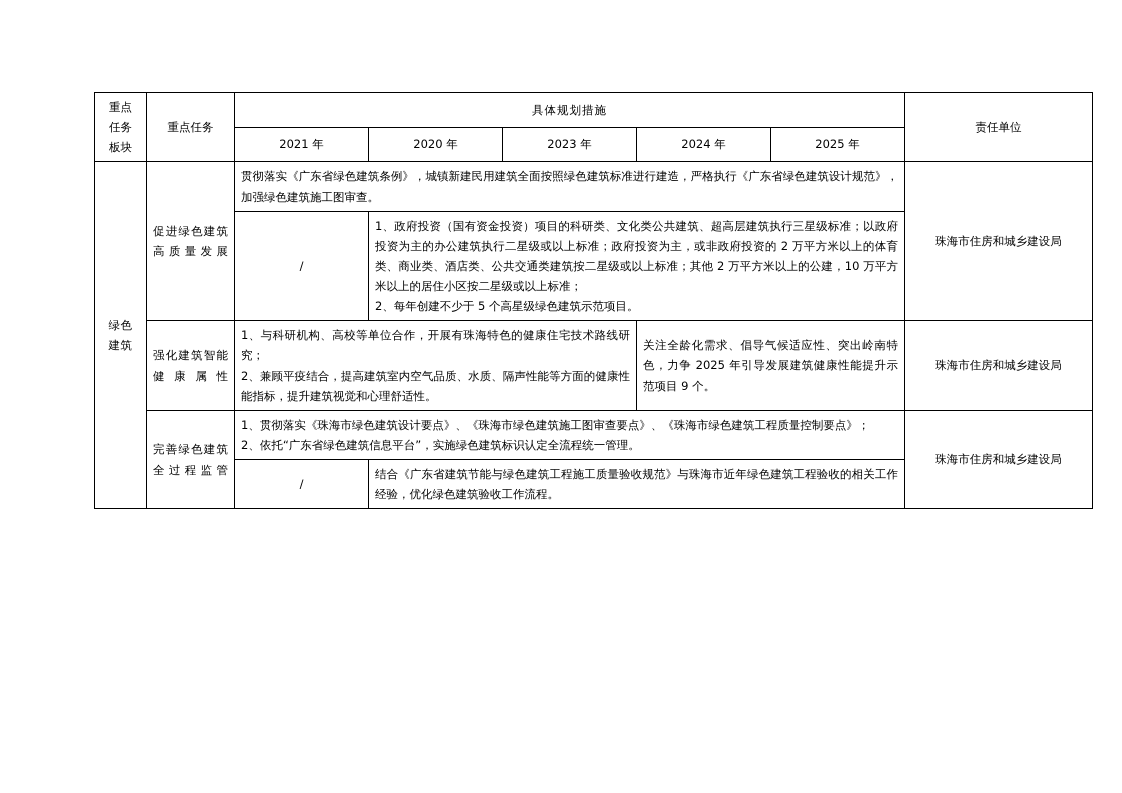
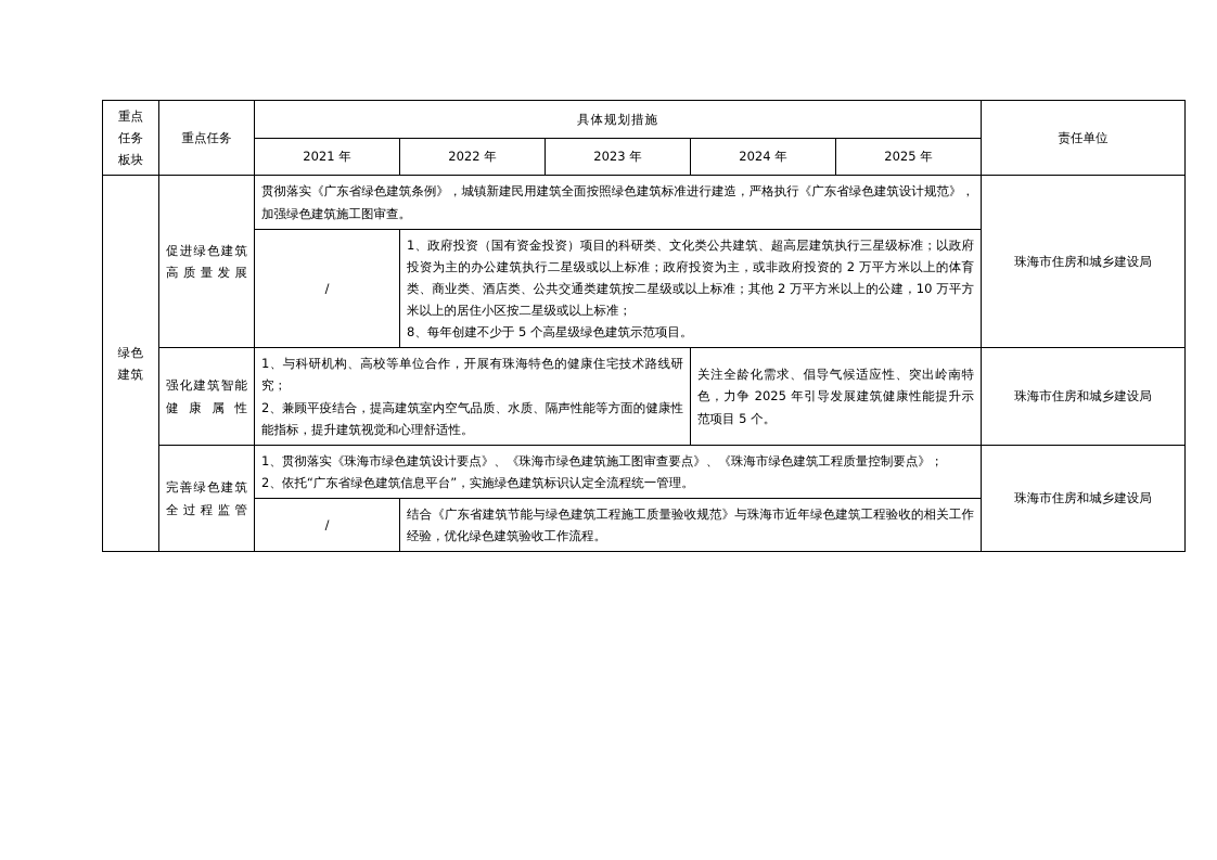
  重点 任务 板块	重点任务	具体规划措施	责任单位
- 2021 年	2020 年	2023 年	2024 年	2025 年
+ 2021 年	2022 年	2023 年	2024 年	2025 年
  绿色 建筑	促进绿色建筑高质量发展	贯彻落实《广东省绿色建筑条例》，城镇新建民用建筑全面按照绿色建筑标准进行建造，严格执行《广东省绿色建筑设计规范》，加强绿色建筑施工图审查。	珠海市住房和城乡建设局
- /	1、政府投资（国有资金投资）项目的科研类、文化类公共建筑、超高层建筑执行三星级标准；以政府投资为主的办公建筑执行二星级或以上标准；政府投资为主，或非政府投资的 2 万平方米以上的体育类、商业类、酒店类、公共交通类建筑按二星级或以上标准；其他 2 万平方米以上的公建，10 万平方米以上的居住小区按二星级或以上标准； 2、每年创建不少于 5 个高星级绿色建筑示范项目。
+ /	1、政府投资（国有资金投资）项目的科研类、文化类公共建筑、超高层建筑执行三星级标准；以政府投资为主的办公建筑执行二星级或以上标准；政府投资为主，或非政府投资的 2 万平方米以上的体育类、商业类、酒店类、公共交通类建筑按二星级或以上标准；其他 2 万平方米以上的公建，10 万平方米以上的居住小区按二星级或以上标准； 8、每年创建不少于 5 个高星级绿色建筑示范项目。
- 强化建筑智能健康属性	1、与科研机构、高校等单位合作，开展有珠海特色的健康住宅技术路线研究； 2、兼顾平疫结合，提高建筑室内空气品质、水质、隔声性能等方面的健康性能指标，提升建筑视觉和心理舒适性。	关注全龄化需求、倡导气候适应性、突出岭南特色，力争 2025 年引导发展建筑健康性能提升示范项目 9 个。	珠海市住房和城乡建设局
+ 强化建筑智能健康属性	1、与科研机构、高校等单位合作，开展有珠海特色的健康住宅技术路线研究； 2、兼顾平疫结合，提高建筑室内空气品质、水质、隔声性能等方面的健康性能指标，提升建筑视觉和心理舒适性。	关注全龄化需求、倡导气候适应性、突出岭南特色，力争 2025 年引导发展建筑健康性能提升示范项目 5 个。	珠海市住房和城乡建设局
  完善绿色建筑全过程监管	1、贯彻落实《珠海市绿色建筑设计要点》、《珠海市绿色建筑施工图审查要点》、《珠海市绿色建筑工程质量控制要点》； 2、依托“广东省绿色建筑信息平台”，实施绿色建筑标识认定全流程统一管理。	珠海市住房和城乡建设局
  /	结合《广东省建筑节能与绿色建筑工程施工质量验收规范》与珠海市近年绿色建筑工程验收的相关工作经验，优化绿色建筑验收工作流程。
